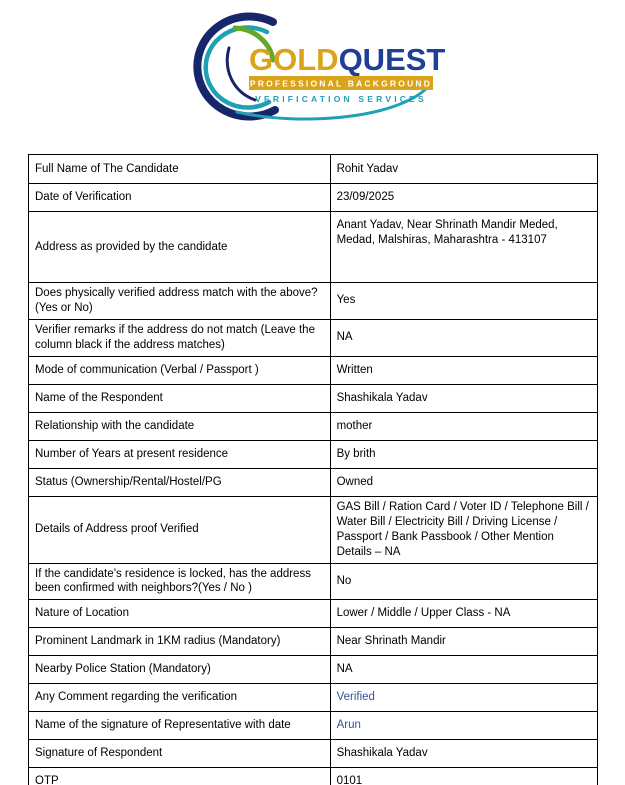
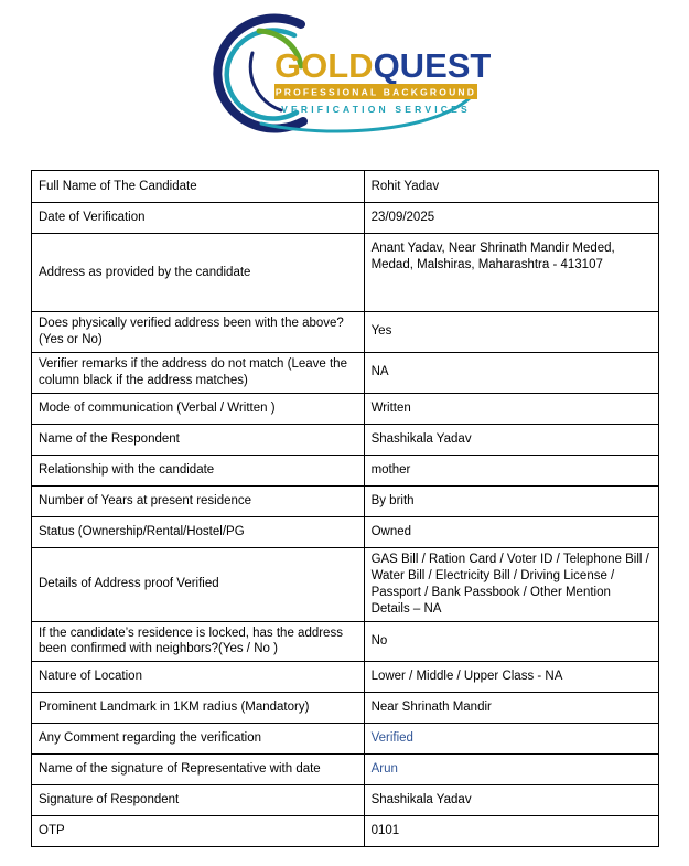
  GOLDQUEST
  PROFESSIONAL BACKGROUND
  VERIFICATION SERVICES
  Full Name of The Candidate	Rohit Yadav
  Date of Verification	23/09/2025
  Address as provided by the candidate	Anant Yadav, Near Shrinath Mandir Meded, Medad, Malshiras, Maharashtra - 413107
- Does physically verified address match with the above? (Yes or No)	Yes
+ Does physically verified address been with the above? (Yes or No)	Yes
  Verifier remarks if the address do not match (Leave the column black if the address matches)	NA
- Mode of communication (Verbal / Passport )	Written
+ Mode of communication (Verbal / Written )	Written
  Name of the Respondent	Shashikala Yadav
  Relationship with the candidate	mother
  Number of Years at present residence	By brith
  Status (Ownership/Rental/Hostel/PG	Owned
  Details of Address proof Verified	GAS Bill / Ration Card / Voter ID / Telephone Bill / Water Bill / Electricity Bill / Driving License / Passport / Bank Passbook / Other Mention Details – NA
  If the candidate’s residence is locked, has the address been confirmed with neighbors?(Yes / No )	No
  Nature of Location	Lower / Middle / Upper Class - NA
  Prominent Landmark in 1KM radius (Mandatory)	Near Shrinath Mandir
- Nearby Police Station (Mandatory)	NA
  Any Comment regarding the verification	Verified
  Name of the signature of Representative with date	Arun
  Signature of Respondent	Shashikala Yadav
  OTP	0101
